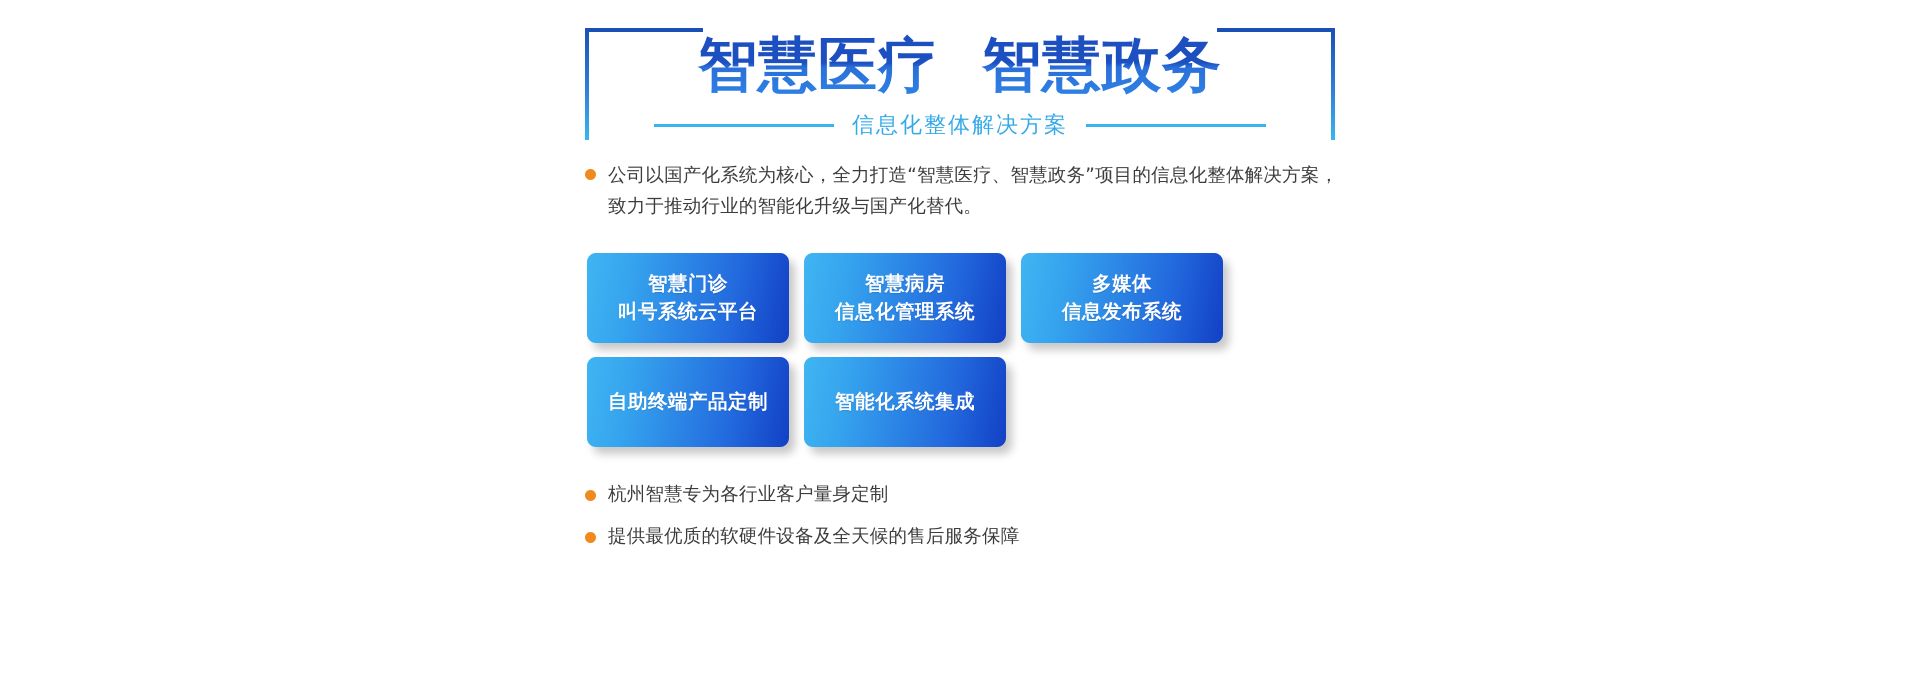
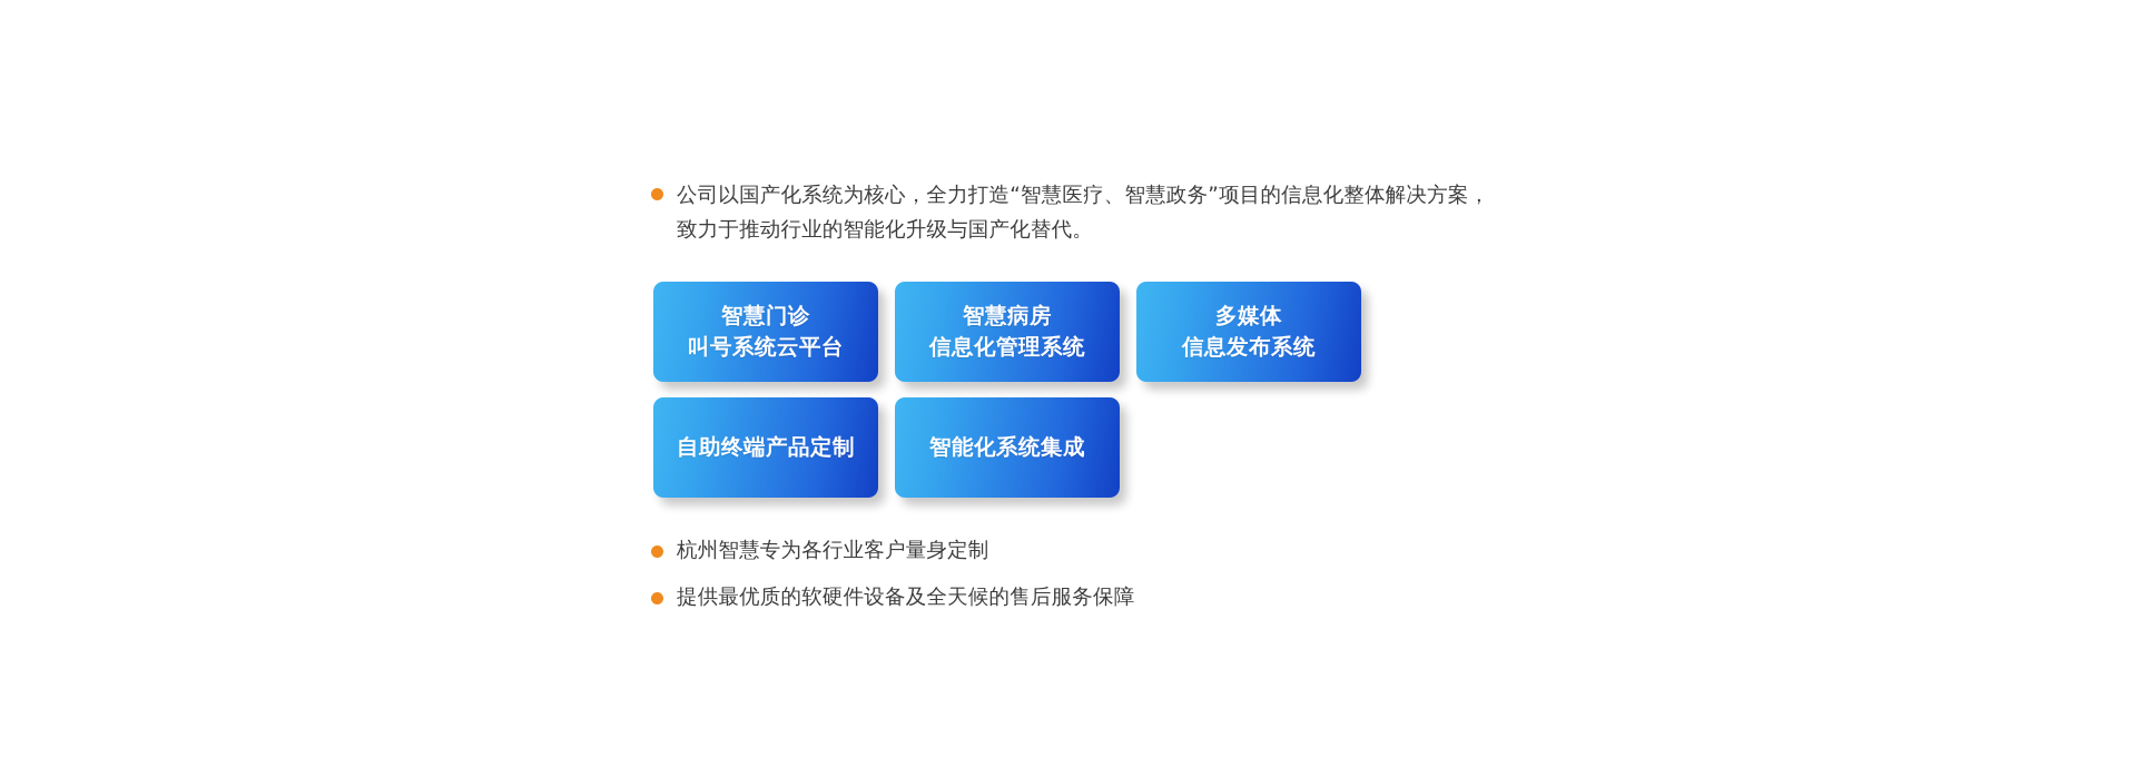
- 智慧医疗 智慧政务
- 信息化整体解决方案
  公司以国产化系统为核心，全力打造“智慧医疗、智慧政务”项目的信息化整体解决方案，致力于推动行业的智能化升级与国产化替代。
  智慧门诊
  叫号系统云平台
  智慧病房
  信息化管理系统
  多媒体
  信息发布系统
  自助终端产品定制
  智能化系统集成
  杭州智慧专为各行业客户量身定制
  提供最优质的软硬件设备及全天候的售后服务保障
